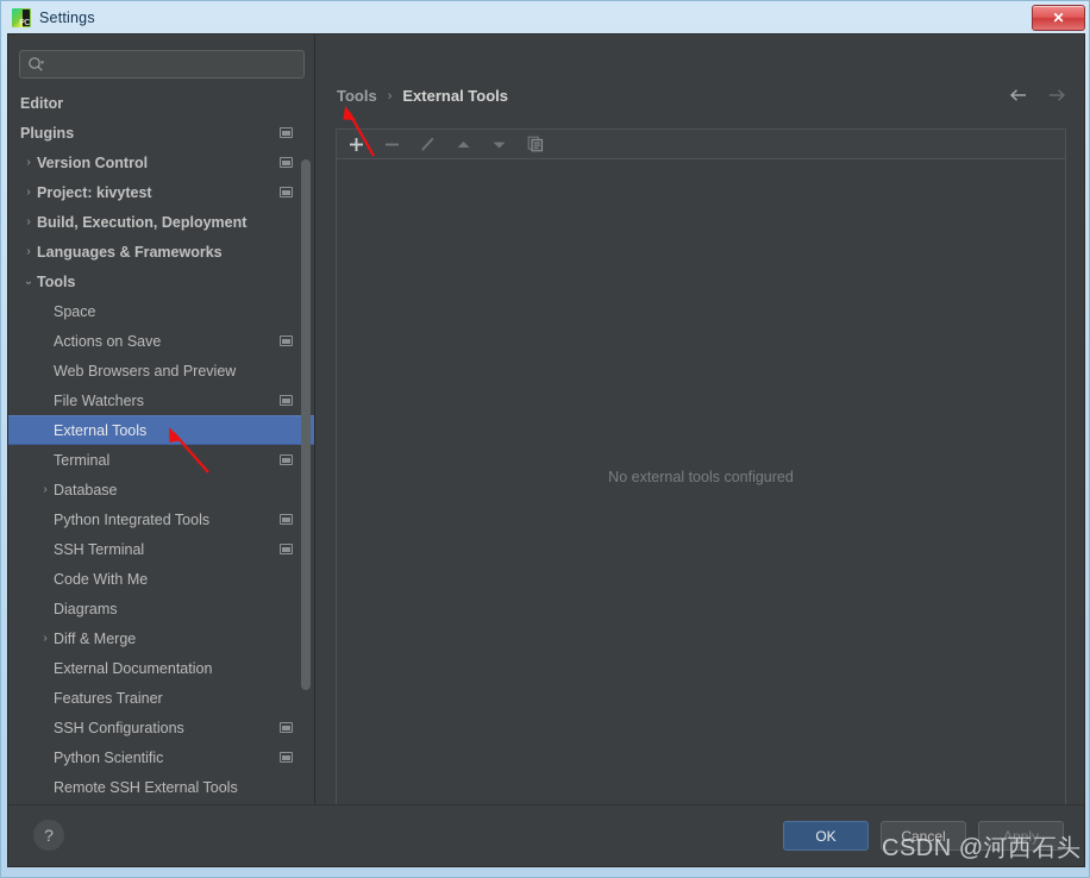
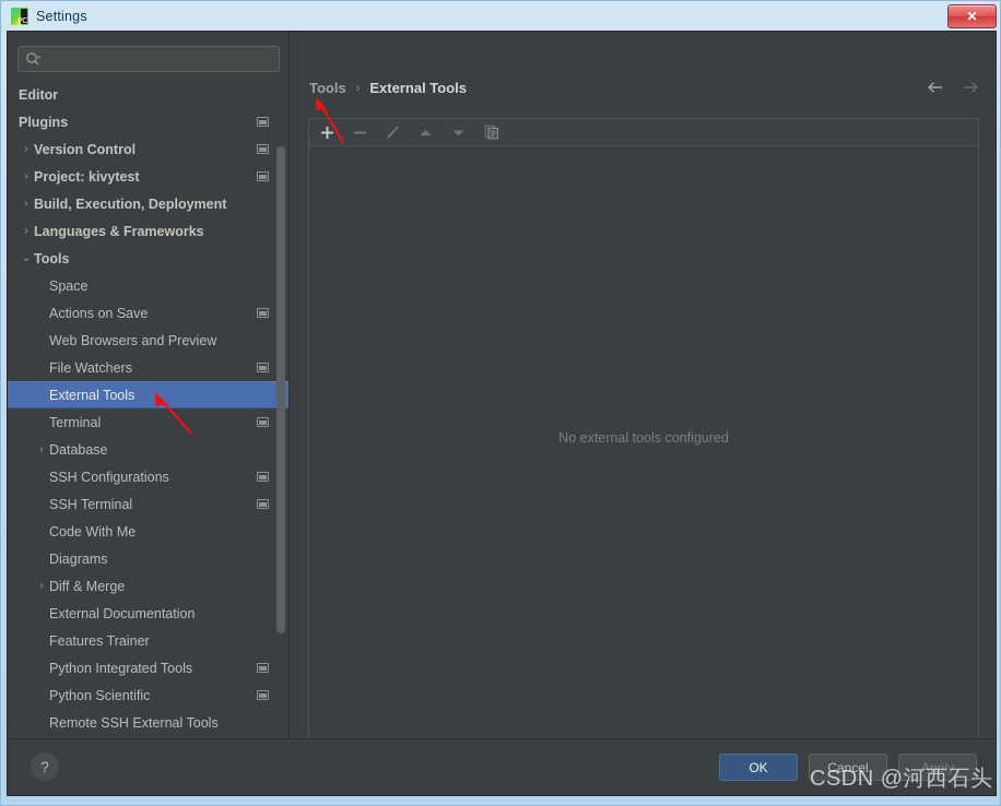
  Settings
  ✕
  Editor
  Plugins
  ›
  Version Control
  ›
  Project: kivytest
  ›
  Build, Execution, Deployment
  ›
  Languages & Frameworks
  ⌄
  Tools
  Space
  Actions on Save
  Web Browsers and Preview
  File Watchers
  External Tools
  Terminal
  ›
  Database
- Python Integrated Tools
+ SSH Configurations
  SSH Terminal
  Code With Me
  Diagrams
  ›
  Diff & Merge
  External Documentation
  Features Trainer
- SSH Configurations
+ Python Integrated Tools
  Python Scientific
  Remote SSH External Tools
  Tools
  ›
  External Tools
  No external tools configured
  ?
  OK
  Cancel
  Apply
  CSDN @河西石头
